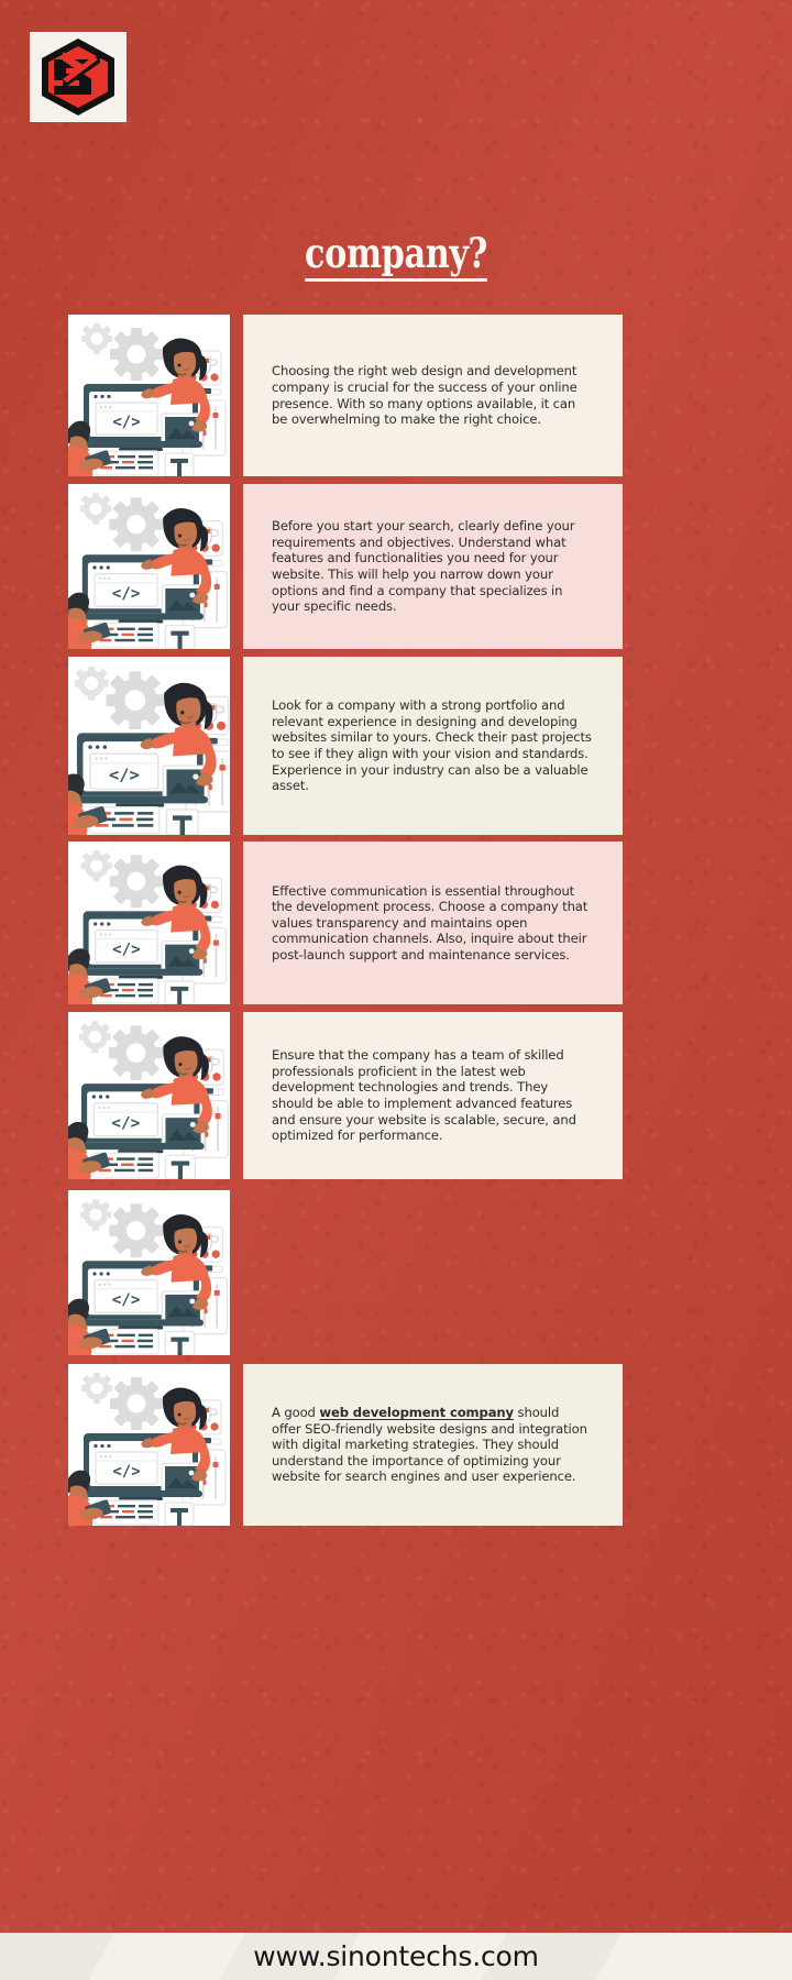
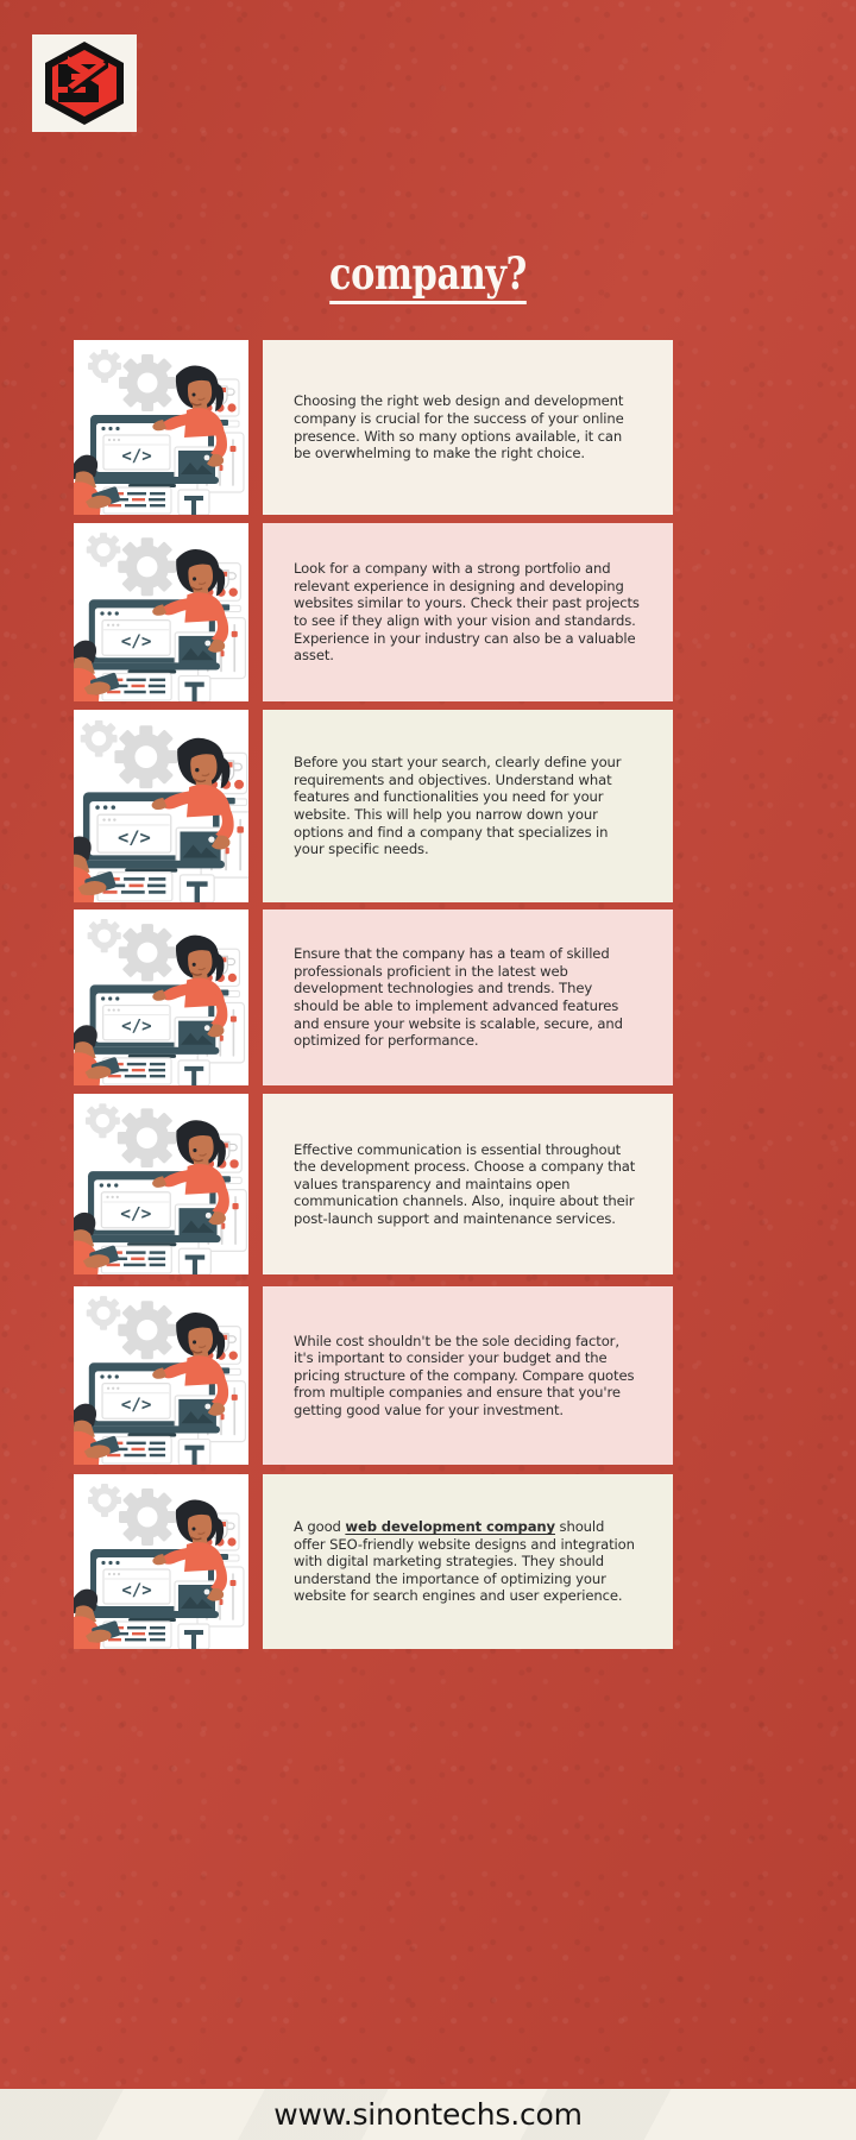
  company?
  </>
  Choosing the right web design and development company is crucial for the success of your online presence. With so many options available, it can be overwhelming to make the right choice.
  </>
- Before you start your search, clearly define your requirements and objectives. Understand what features and functionalities you need for your website. This will help you narrow down your options and find a company that specializes in your specific needs.
+ Look for a company with a strong portfolio and relevant experience in designing and developing websites similar to yours. Check their past projects to see if they align with your vision and standards. Experience in your industry can also be a valuable asset.
  </>
- Look for a company with a strong portfolio and relevant experience in designing and developing websites similar to yours. Check their past projects to see if they align with your vision and standards. Experience in your industry can also be a valuable asset.
+ Before you start your search, clearly define your requirements and objectives. Understand what features and functionalities you need for your website. This will help you narrow down your options and find a company that specializes in your specific needs.
  </>
- Effective communication is essential throughout the development process. Choose a company that values transparency and maintains open communication channels. Also, inquire about their post-launch support and maintenance services.
+ Ensure that the company has a team of skilled professionals proficient in the latest web development technologies and trends. They should be able to implement advanced features and ensure your website is scalable, secure, and optimized for performance.
  </>
- Ensure that the company has a team of skilled professionals proficient in the latest web development technologies and trends. They should be able to implement advanced features and ensure your website is scalable, secure, and optimized for performance.
+ Effective communication is essential throughout the development process. Choose a company that values transparency and maintains open communication channels. Also, inquire about their post-launch support and maintenance services.
  </>
+ While cost shouldn't be the sole deciding factor, it's important to consider your budget and the pricing structure of the company. Compare quotes from multiple companies and ensure that you're getting good value for your investment.
  </>
  A good web development company should offer SEO-friendly website designs and integration with digital marketing strategies. They should understand the importance of optimizing your website for search engines and user experience.
  www.sinontechs.com
